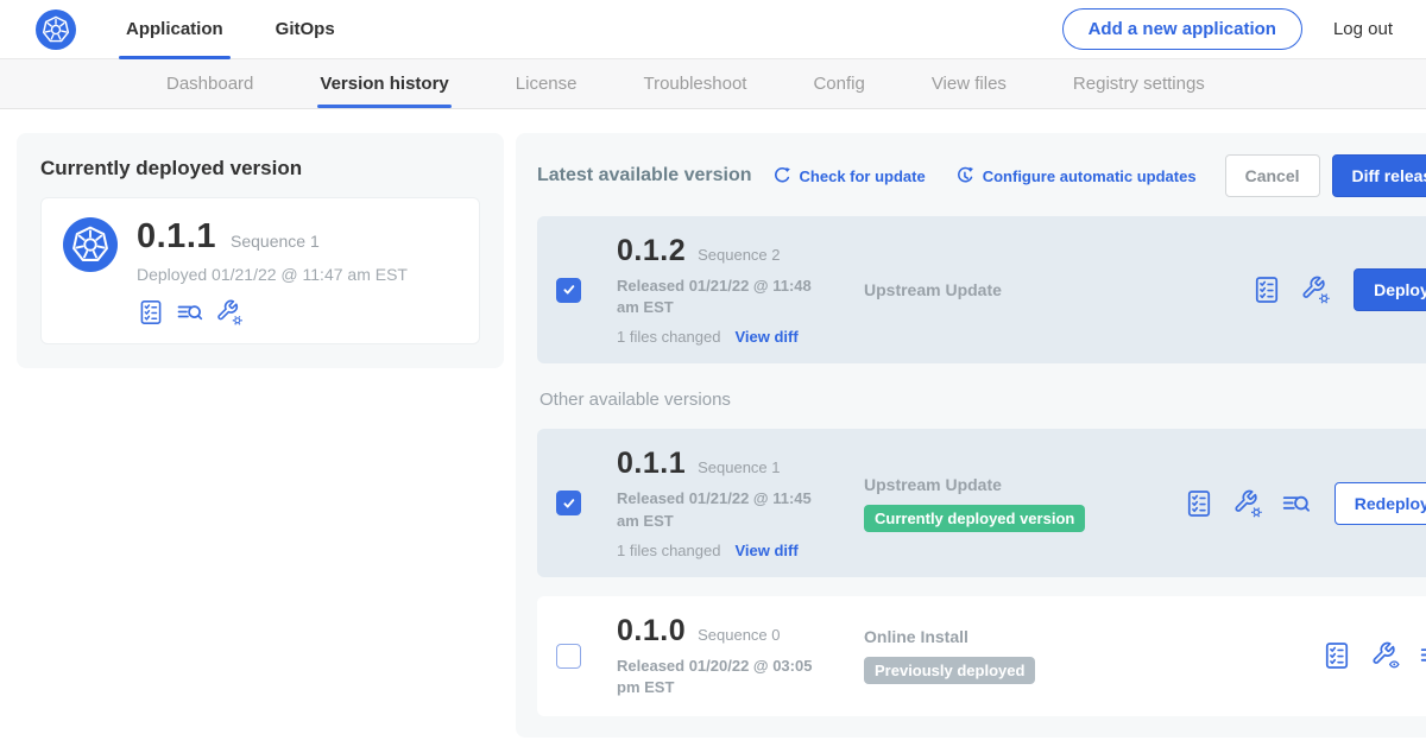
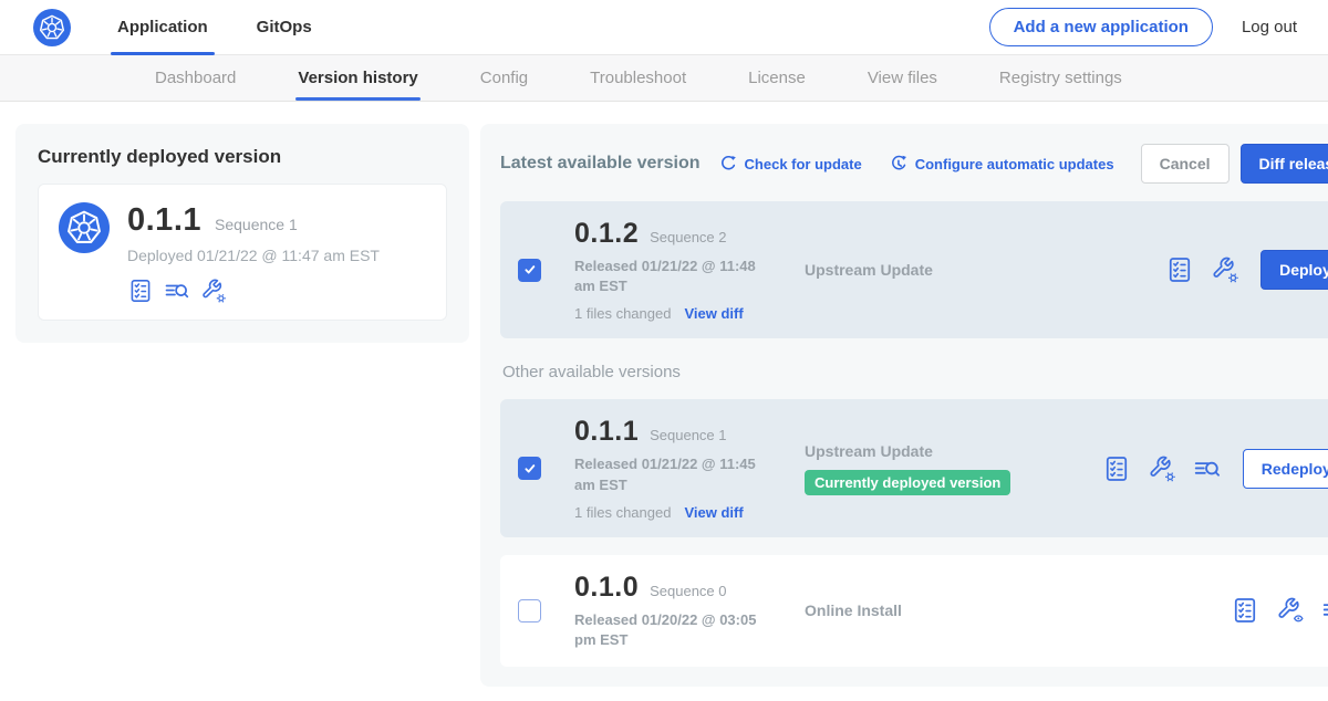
  Application
  GitOps
  Add a new application
  Log out
  Dashboard
  Version history
- License
+ Config
  Troubleshoot
- Config
+ License
  View files
  Registry settings
  Currently deployed version
  0.1.1
  Sequence 1
  Deployed 01/21/22 @ 11:47 am EST
  Latest available version
  Check for update
  Configure automatic updates
  Cancel
  Diff relea
  0.1.2
  Sequence 2
  Released 01/21/22 @ 11:48 am EST
  1 files changed
  View diff
  Upstream Update
  Deploy
  Other available versions
  0.1.1
  Sequence 1
  Released 01/21/22 @ 11:45 am EST
  1 files changed
  View diff
  Upstream Update
  Currently deployed version
  Redeploy
  0.1.0
  Sequence 0
  Released 01/20/22 @ 03:05 pm EST
  Online Install
- Previously deployed
